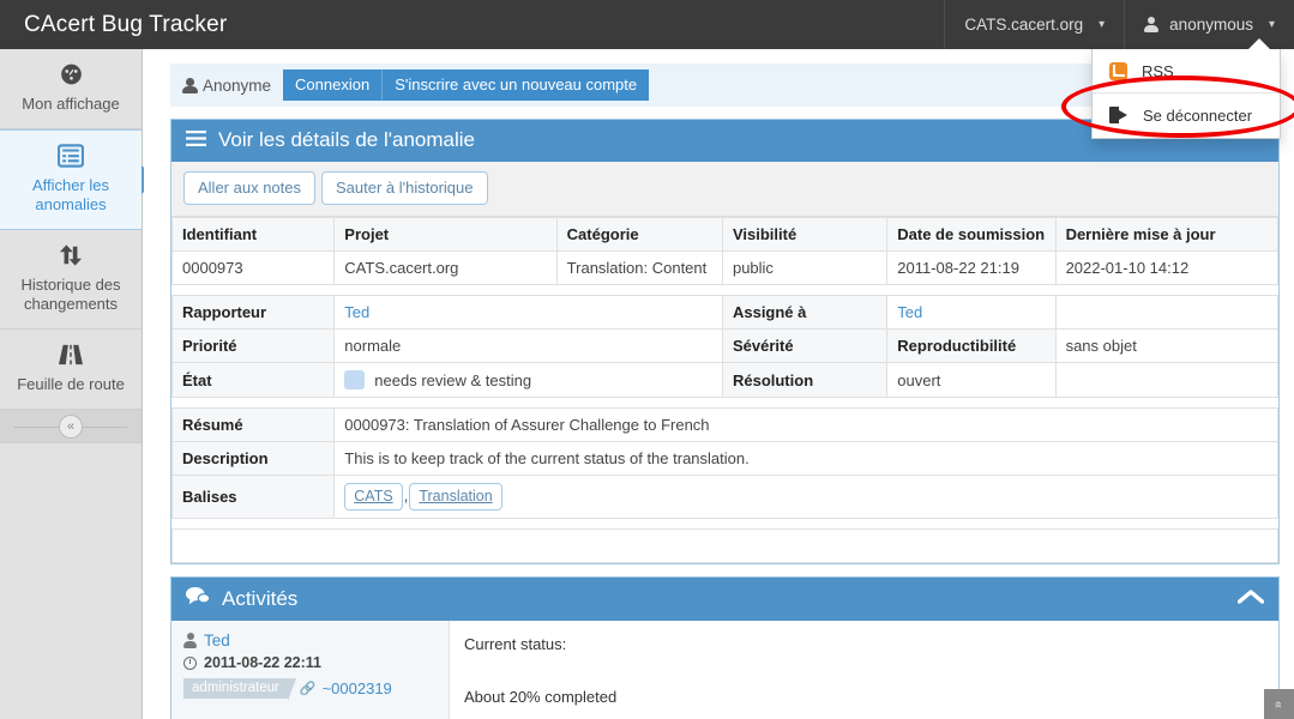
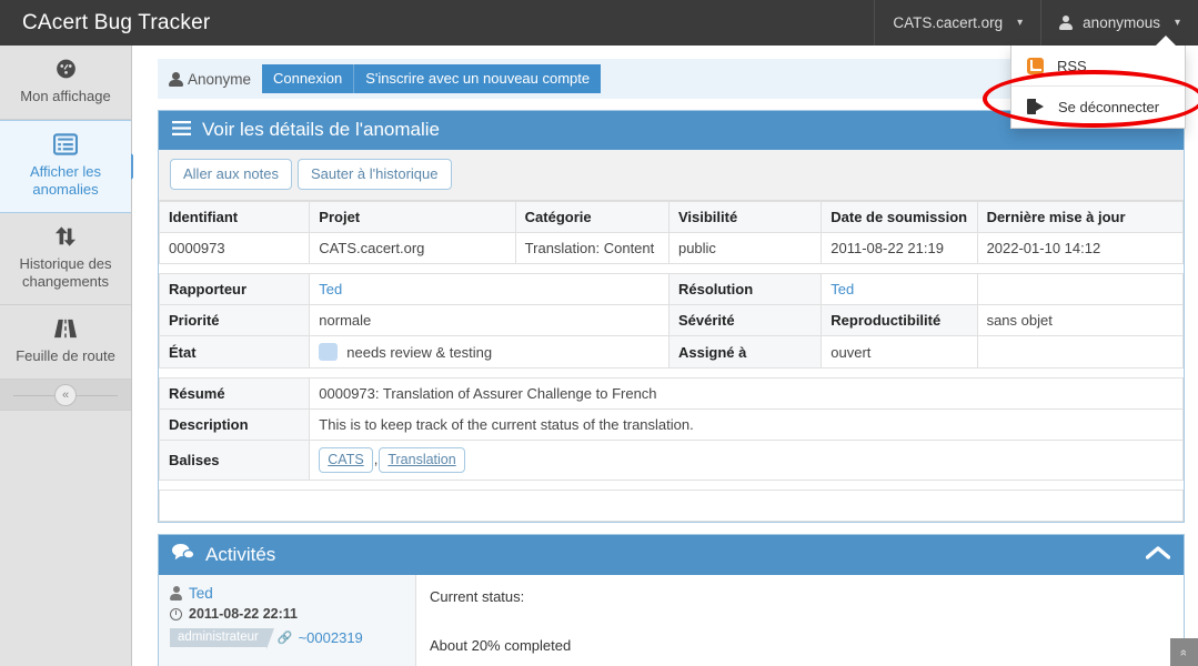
  CAcert Bug Tracker
  CATS.cacert.org
  ▾
  anonymous
  ▾
  RSS
  Se déconnecter
  Mon affichage
  Afficher les anomalies
  Historique des changements
  Feuille de route
  «
  Anonyme
  Connexion
  S'inscrire avec un nouveau compte
  Voir les détails de l'anomalie
  Aller aux notes
  Sauter à l'historique
  Identifiant	Projet	Catégorie	Visibilité	Date de soumission	Dernière mise à jour
  0000973	CATS.cacert.org	Translation: Content	public	2011-08-22 21:19	2022-01-10 14:12
- Rapporteur	Ted	Assigné à	Ted
+ Rapporteur	Ted	Résolution	Ted
  Priorité	normale	Sévérité	Reproductibilité	sans objet
- État	needs review & testing	Résolution	ouvert
+ État	needs review & testing	Assigné à	ouvert
  Résumé	0000973: Translation of Assurer Challenge to French
  Description	This is to keep track of the current status of the translation.
  Balises	CATS , Translation
  Activités
  Ted
  2011-08-22 22:11
  administrateur
  🔗
  ~0002319
  Current status:
  About 20% completed
